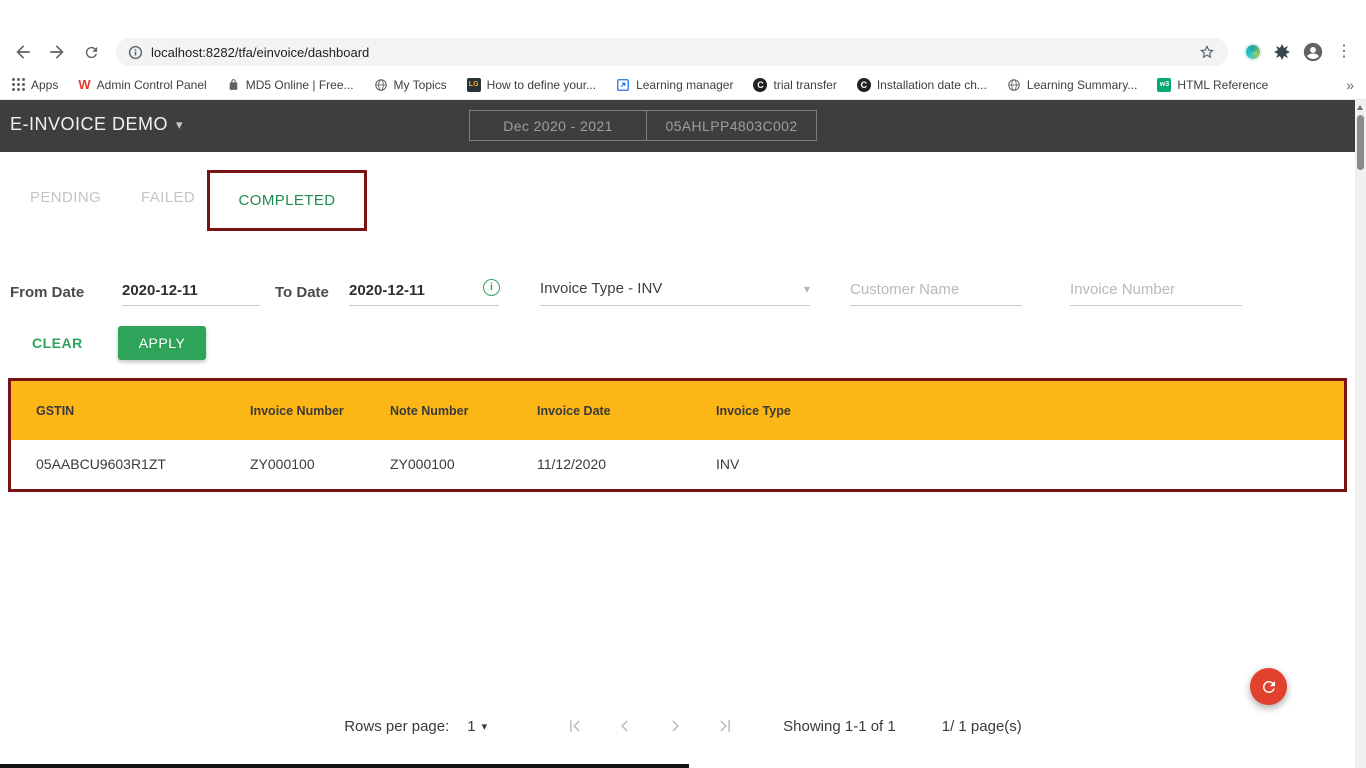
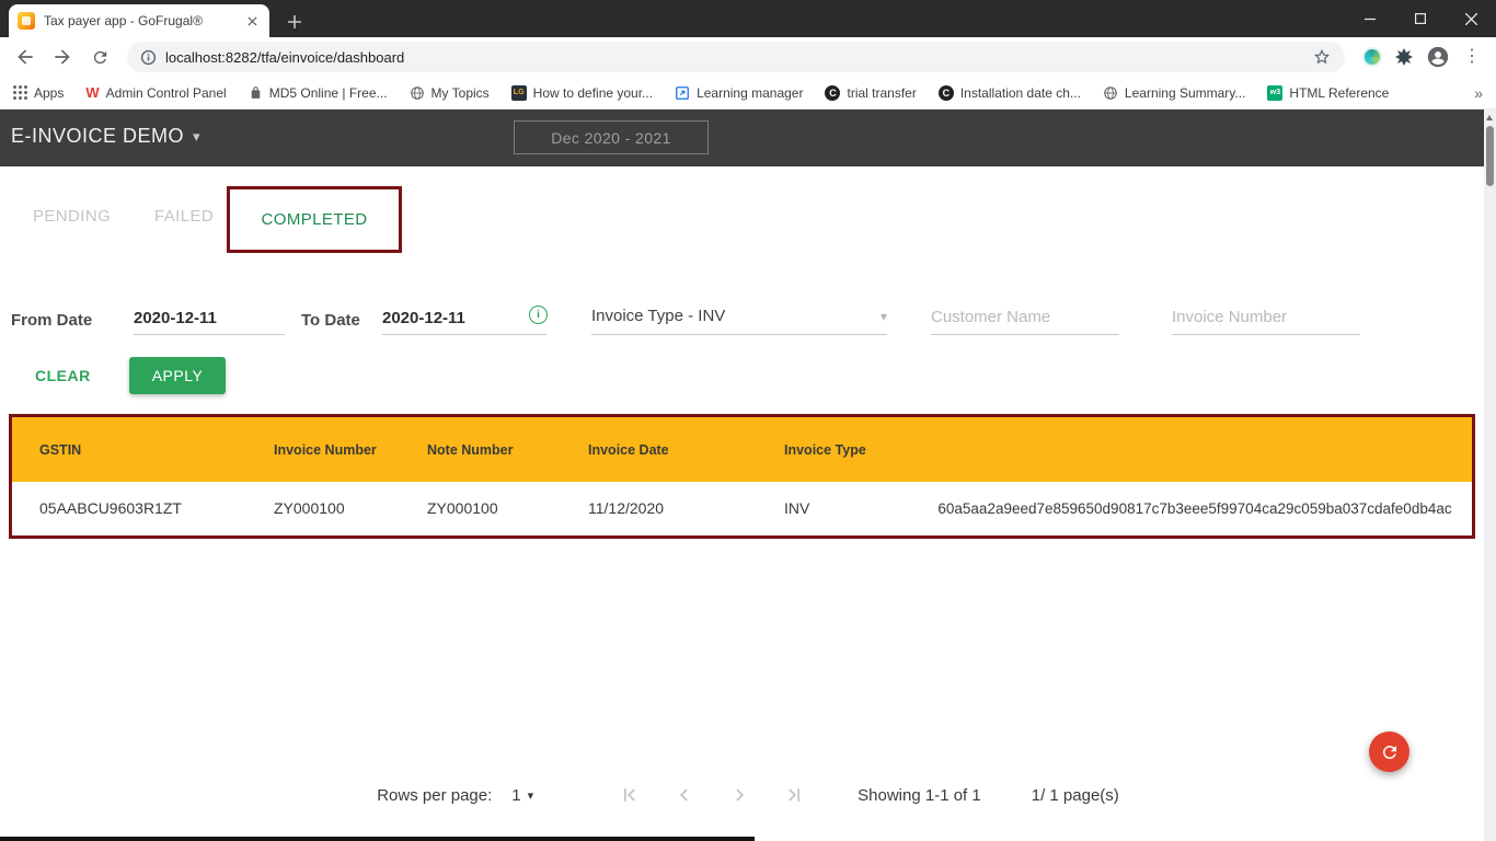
+ Tax payer app - GoFrugal®
  localhost:8282/tfa/einvoice/dashboard
  ⋮
  Apps
  W
  Admin Control Panel
  MD5 Online | Free...
  My Topics
  How to define your...
  Learning manager
  C
  trial transfer
  C
  Installation date ch...
  Learning Summary...
  HTML Reference
  »
  E-INVOICE DEMO
  ▾
  Dec 2020 - 2021
- 05AHLPP4803C002
  PENDING
  FAILED
  COMPLETED
  From Date
  2020-12-11
  To Date
  2020-12-11
  i
  Invoice Type - INV
  ▾
  Customer Name
  Invoice Number
  CLEAR
  APPLY
  GSTIN
  Invoice Number
  Note Number
  Invoice Date
  Invoice Type
  05AABCU9603R1ZT
  ZY000100
  ZY000100
  11/12/2020
  INV
+ 60a5aa2a9eed7e859650d90817c7b3eee5f99704ca29c059ba037cdafe0db4ac
  Rows per page:
  1
  ▾
  Showing 1-1 of 1
  1/ 1 page(s)
